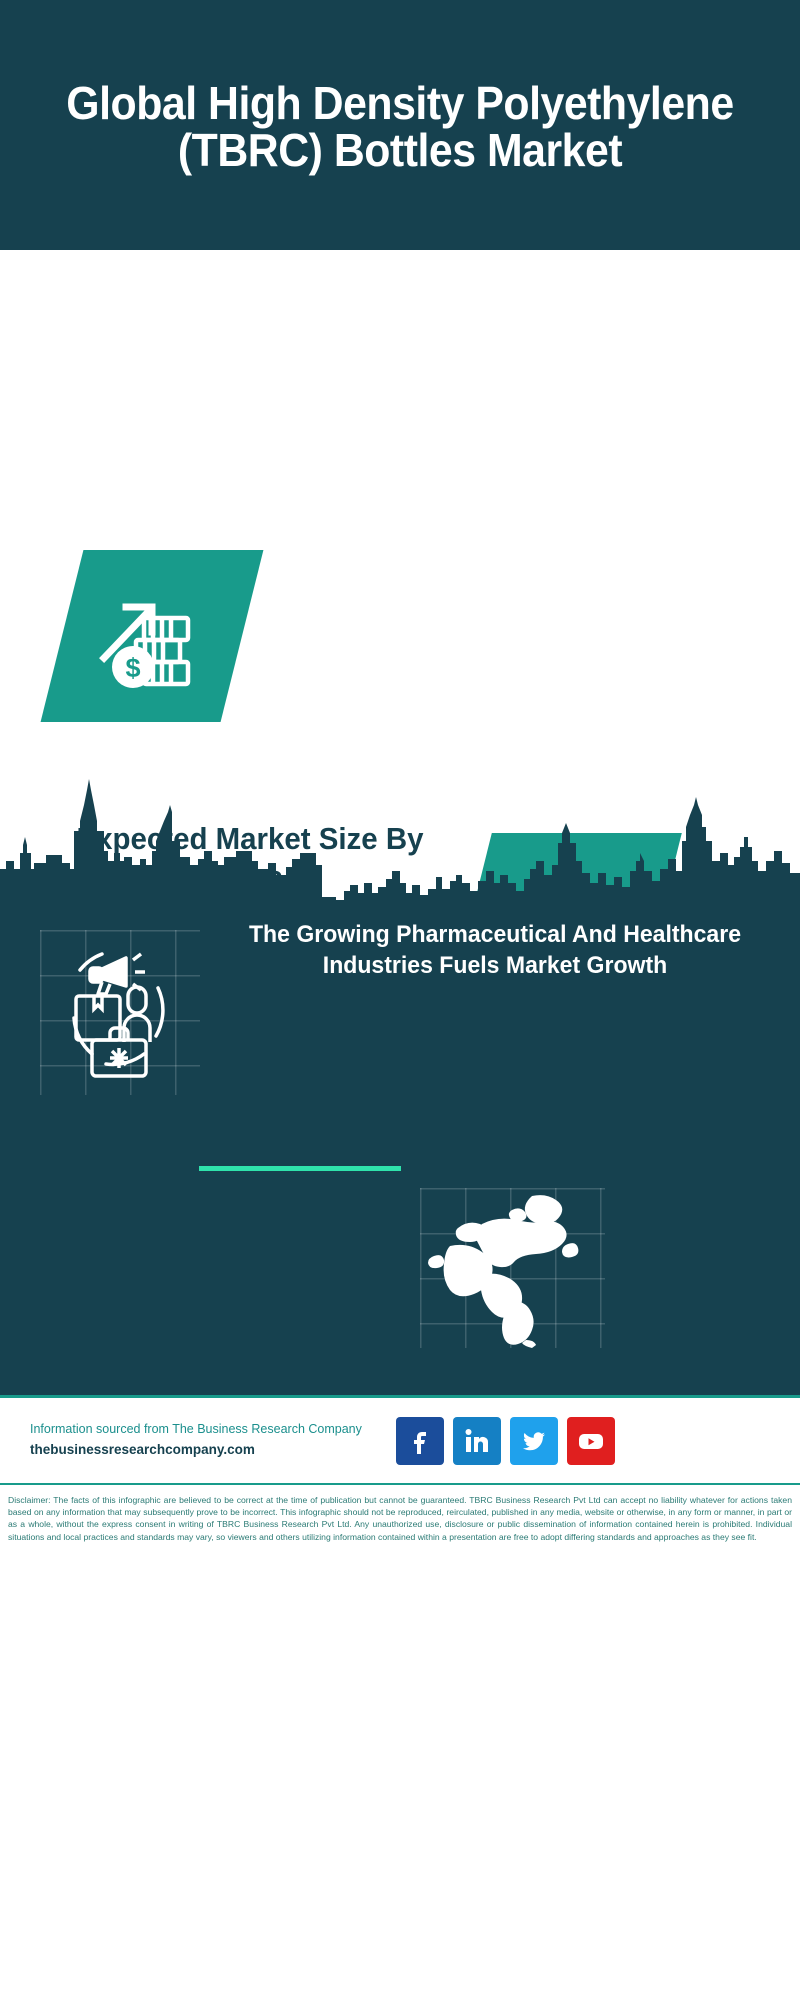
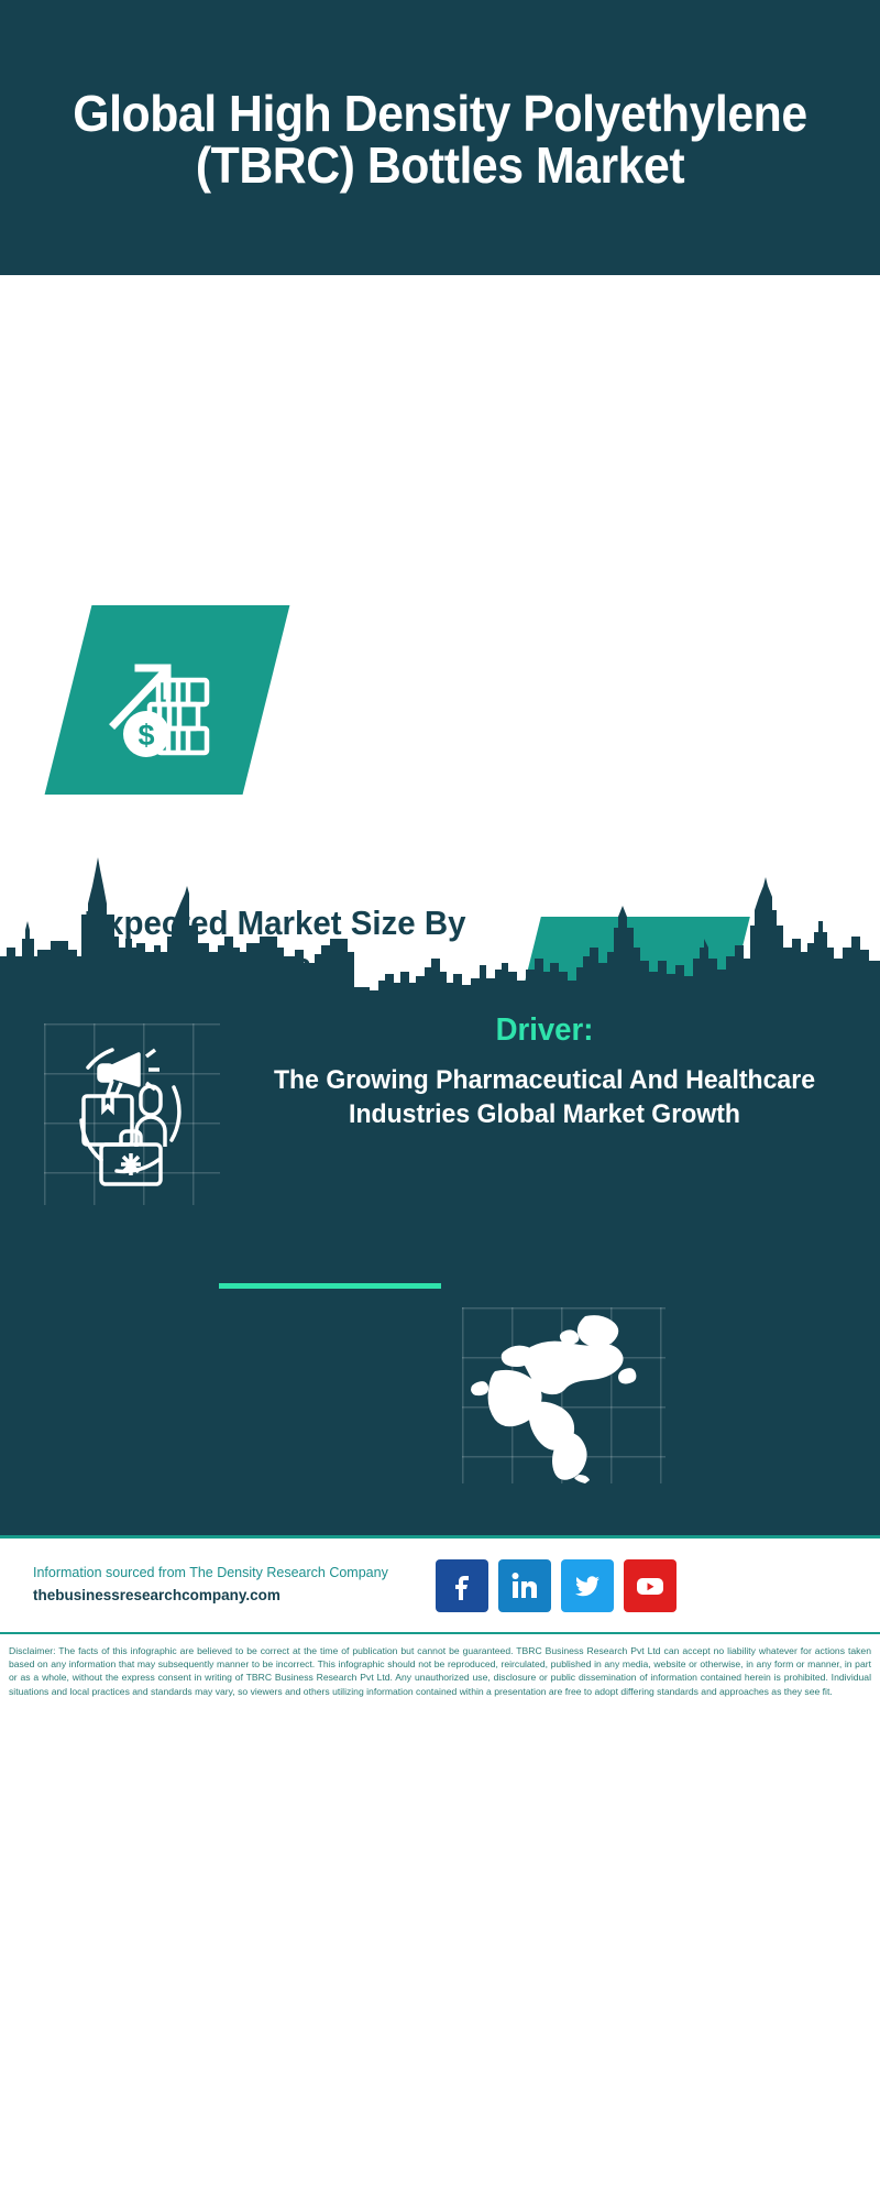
  Global High Density Polyethylene (TBRC) Bottles Market
  xpeced Market Size By
+ Driver:
- The Growing Pharmaceutical And Healthcare Industries Fuels Market Growth
+ The Growing Pharmaceutical And Healthcare Industries Global Market Growth
- Information sourced from The Business Research Company
+ Information sourced from The Density Research Company
  thebusinessresearchcompany.com
- Disclaimer: The facts of this infographic are believed to be correct at the time of publication but cannot be guaranteed. TBRC Business Research Pvt Ltd can accept no liability whatever for actions taken based on any information that may subsequently prove to be incorrect. This infographic should not be reproduced, reirculated, published in any media, website or otherwise, in any form or manner, in part or as a whole, without the express consent in writing of TBRC Business Research Pvt Ltd. Any unauthorized use, disclosure or public dissemination of information contained herein is prohibited. Individual situations and local practices and standards may vary, so viewers and others utilizing information contained within a presentation are free to adopt differing standards and approaches as they see fit.
+ Disclaimer: The facts of this infographic are believed to be correct at the time of publication but cannot be guaranteed. TBRC Business Research Pvt Ltd can accept no liability whatever for actions taken based on any information that may subsequently manner to be incorrect. This infographic should not be reproduced, reirculated, published in any media, website or otherwise, in any form or manner, in part or as a whole, without the express consent in writing of TBRC Business Research Pvt Ltd. Any unauthorized use, disclosure or public dissemination of information contained herein is prohibited. Individual situations and local practices and standards may vary, so viewers and others utilizing information contained within a presentation are free to adopt differing standards and approaches as they see fit.
